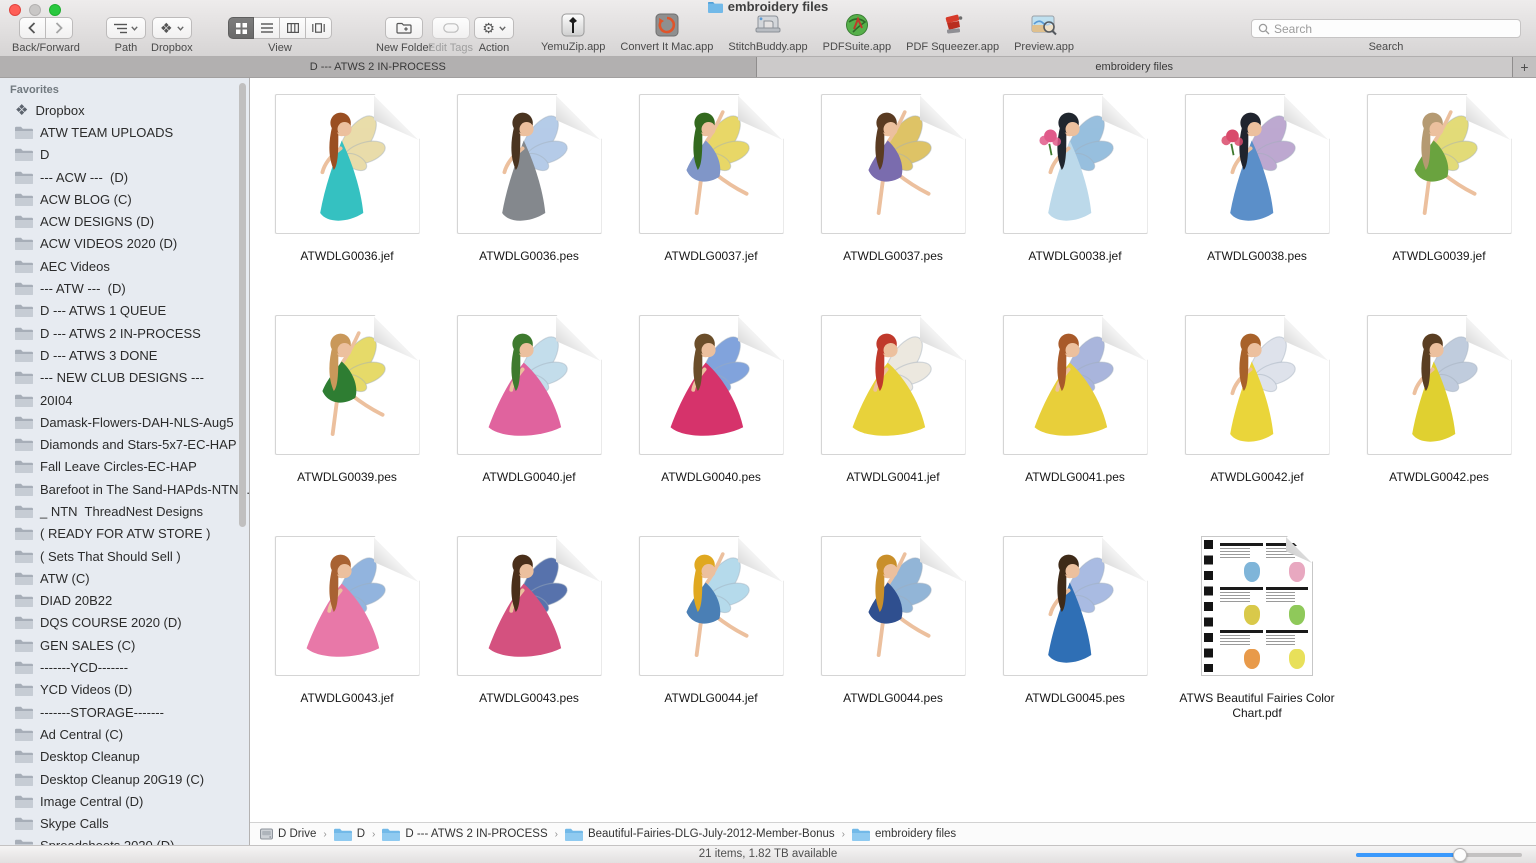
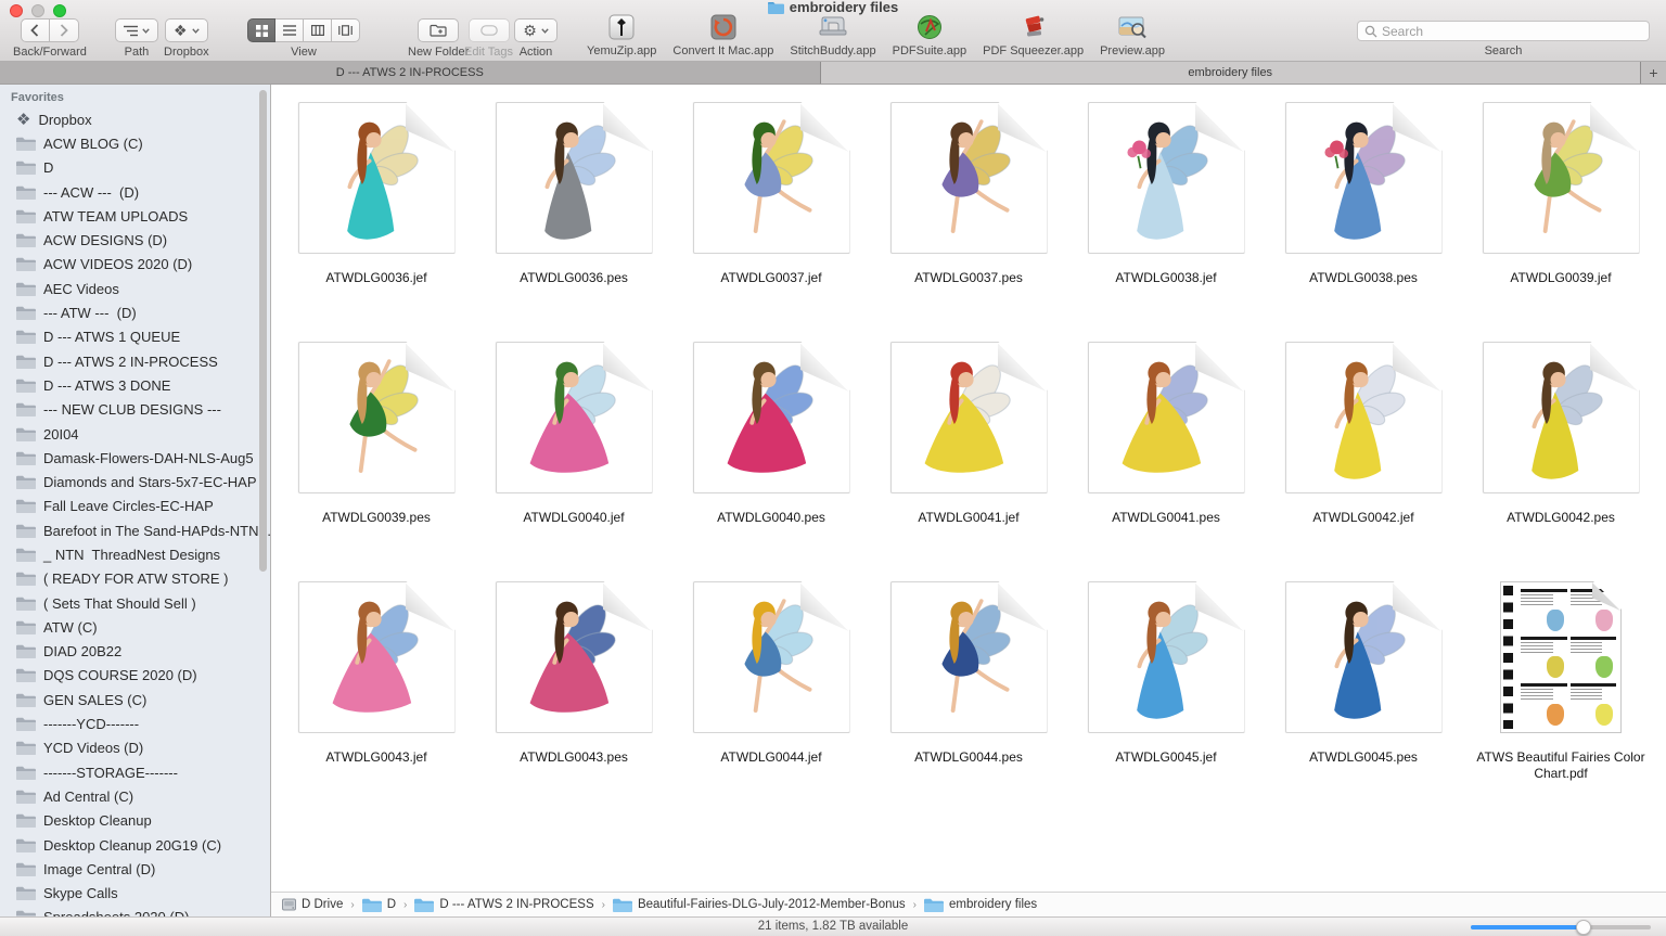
  embroidery files
  Back/Forward
  Path
  ❖
  Dropbox
  View
  New Folder
  Edit Tags
  ⚙
  Action
  YemuZip.app
  Convert It Mac.app
  StitchBuddy.app
  PDFSuite.app
  PDF Squeezer.app
  Preview.app
  Search
  Search
  D --- ATWS 2 IN-PROCESS
  embroidery files
  +
  Favorites
  ❖
  Dropbox
- ATW TEAM UPLOADS
+ ACW BLOG (C)
  D
  --- ACW --- (D)
- ACW BLOG (C)
+ ATW TEAM UPLOADS
  ACW DESIGNS (D)
  ACW VIDEOS 2020 (D)
  AEC Videos
  --- ATW --- (D)
  D --- ATWS 1 QUEUE
  D --- ATWS 2 IN-PROCESS
  D --- ATWS 3 DONE
  --- NEW CLUB DESIGNS ---
  20I04
  Damask-Flowers-DAH-NLS-Aug5
  Diamonds and Stars-5x7-EC-HAP
  Fall Leave Circles-EC-HAP
  Barefoot in The Sand-HAPds-NTN
  _ NTN ThreadNest Designs
  ( READY FOR ATW STORE )
  ( Sets That Should Sell )
  ATW (C)
  DIAD 20B22
  DQS COURSE 2020 (D)
  GEN SALES (C)
  -------YCD-------
  YCD Videos (D)
  -------STORAGE-------
  Ad Central (C)
  Desktop Cleanup
  Desktop Cleanup 20G19 (C)
  Image Central (D)
  Skype Calls
  ATWDLG0036.jef
  ATWDLG0036.pes
  ATWDLG0037.jef
  ATWDLG0037.pes
  ATWDLG0038.jef
  ATWDLG0038.pes
  ATWDLG0039.jef
  ATWDLG0039.pes
  ATWDLG0040.jef
  ATWDLG0040.pes
  ATWDLG0041.jef
  ATWDLG0041.pes
  ATWDLG0042.jef
  ATWDLG0042.pes
  ATWDLG0043.jef
  ATWDLG0043.pes
  ATWDLG0044.jef
  ATWDLG0044.pes
+ ATWDLG0045.jef
  ATWDLG0045.pes
  ATWS Beautiful Fairies Color Chart.pdf
  D Drive
  ›
  D
  ›
  D --- ATWS 2 IN-PROCESS
  ›
  Beautiful-Fairies-DLG-July-2012-Member-Bonus
  ›
  embroidery files
  21 items, 1.82 TB available
